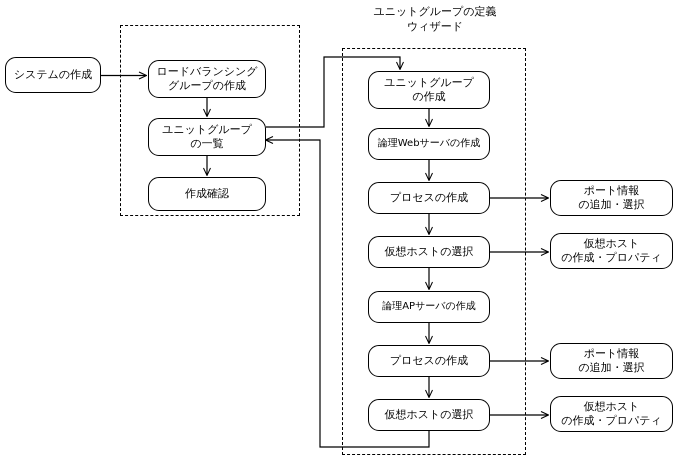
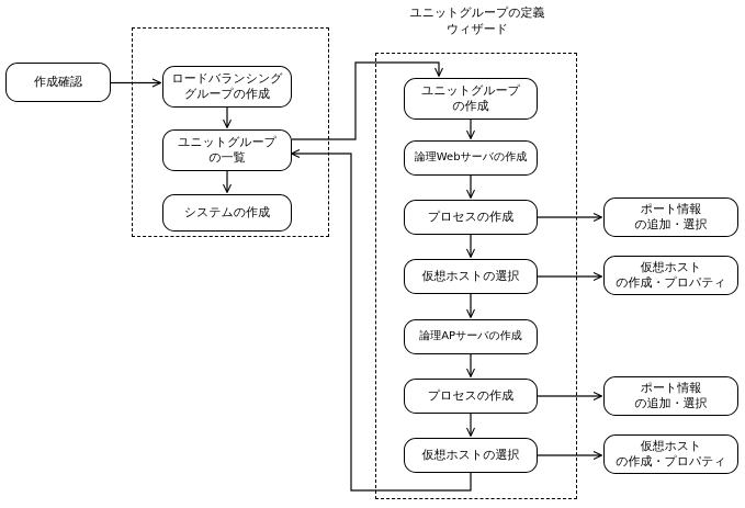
  ユニットグループの定義
  ウィザード
- システムの作成
+ 作成確認
  ロードバランシング
  グループの作成
  ユニットグループ
  の一覧
- 作成確認
+ システムの作成
  ユニットグループ
  の作成
  論理Webサーバの作成
  プロセスの作成
  仮想ホストの選択
  論理APサーバの作成
  プロセスの作成
  仮想ホストの選択
  ポート情報
  の追加・選択
  仮想ホスト
  の作成・プロパティ
  ポート情報
  の追加・選択
  仮想ホスト
  の作成・プロパティ
